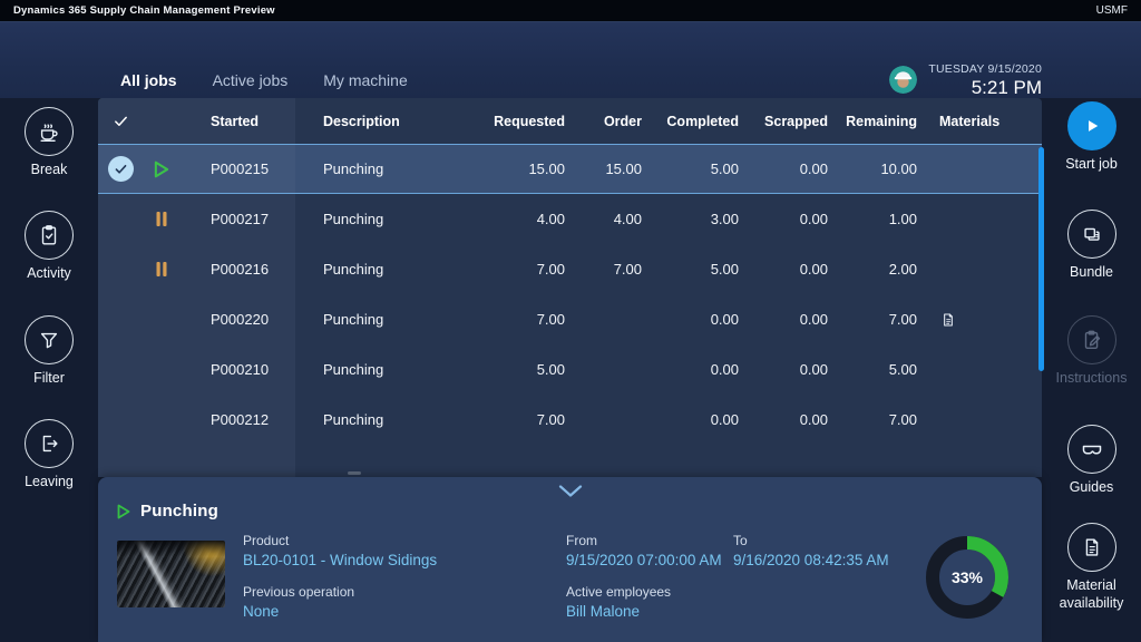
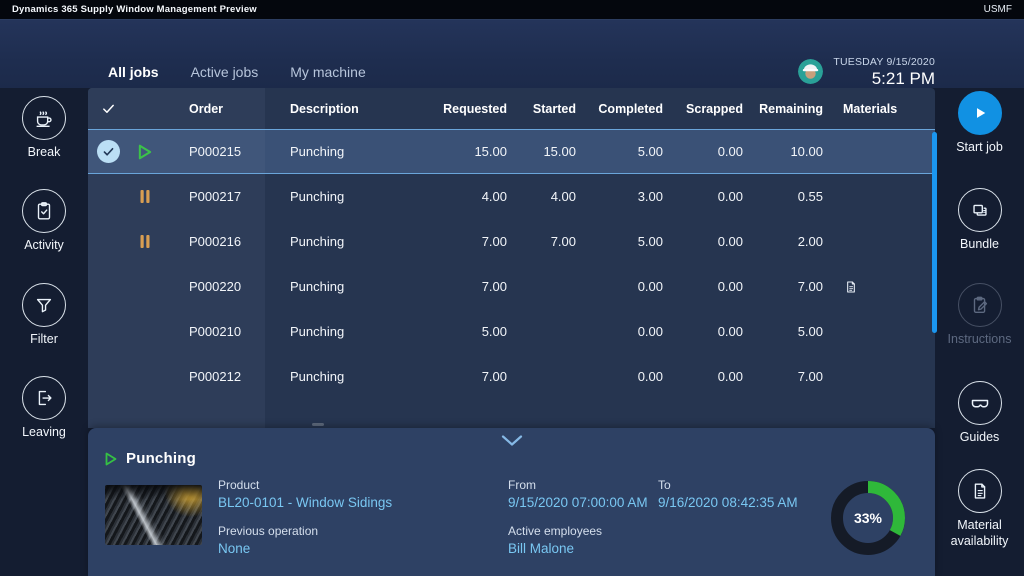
- Dynamics 365 Supply Chain Management Preview
+ Dynamics 365 Supply Window Management Preview
  USMF
  All jobs
  Active jobs
  My machine
  TUESDAY 9/15/2020
  5:21 PM
  Break
  Activity
  Filter
  Leaving
- Started
+ Order
  Description
  Requested
- Order
+ Started
  Completed
  Scrapped
  Remaining
  Materials
  P000215
  Punching
  15.00
  15.00
  5.00
  0.00
  10.00
  P000217
  Punching
  4.00
  4.00
  3.00
  0.00
- 1.00
+ 0.55
  P000216
  Punching
  7.00
  7.00
  5.00
  0.00
  2.00
  P000220
  Punching
  7.00
  0.00
  0.00
  7.00
  P000210
  Punching
  5.00
  0.00
  0.00
  5.00
  P000212
  Punching
  7.00
  0.00
  0.00
  7.00
  Punching
  Product
  BL20-0101 - Window Sidings
  Previous operation
  None
  From
  9/15/2020 07:00:00 AM
  To
  9/16/2020 08:42:35 AM
  Active employees
  Bill Malone
  33%
  Start job
  Bundle
  Instructions
  Guides
  Material availability
